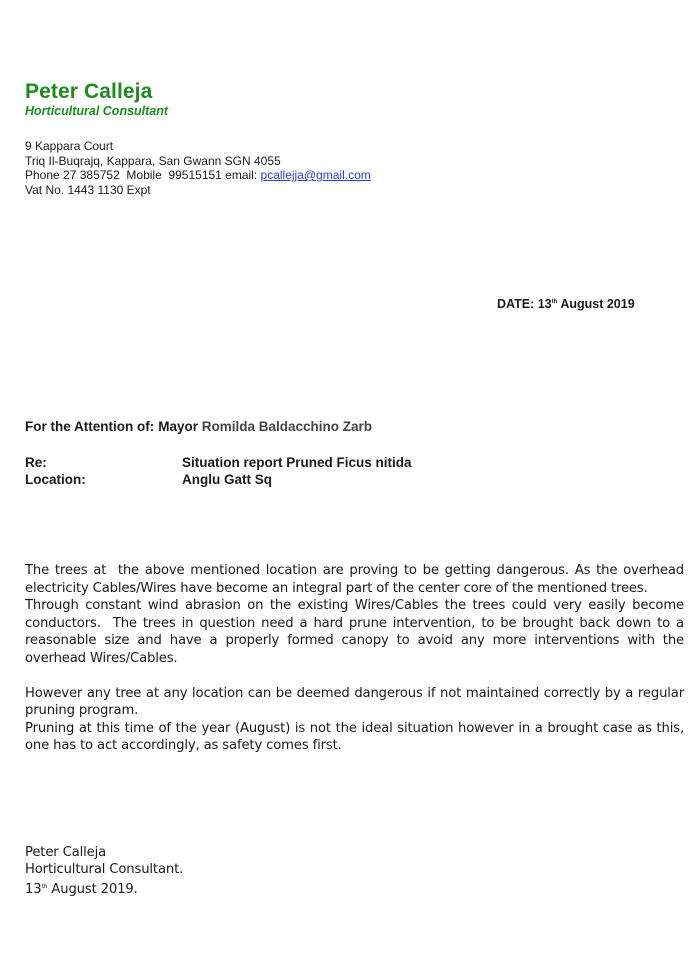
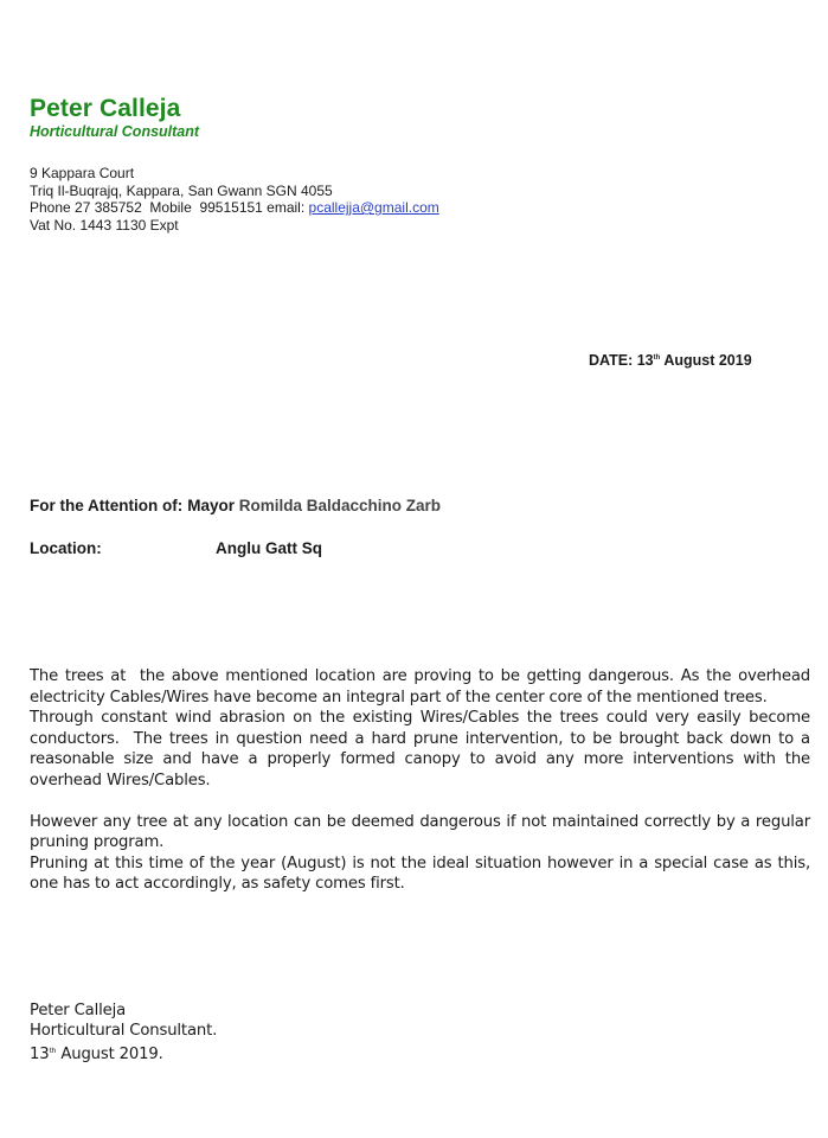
  Peter Calleja
  Horticultural Consultant
  9 Kappara Court
  Triq Il-Buqrajq, Kappara, San Gwann SGN 4055
  Phone 27 385752 Mobile 99515151 email: pcallejja@gmail.com
  Vat No. 1443 1130 Expt
  DATE: 13 August 2019
  For the Attention of:
  Mayor Romilda Baldacchino Zarb
- Re:
- Situation report Pruned Ficus nitida
  Location:
  Anglu Gatt Sq
  The trees at the above mentioned location are proving to be getting dangerous. As the overhead electricity Cables/Wires have become an integral part of the center core of the mentioned trees.
  Through constant wind abrasion on the existing Wires/Cables the trees could very easily become conductors. The trees in question need a hard prune intervention, to be brought back down to a reasonable size and have a properly formed canopy to avoid any more interventions with the overhead Wires/Cables.
  However any tree at any location can be deemed dangerous if not maintained correctly by a regular pruning program.
- Pruning at this time of the year (August) is not the ideal situation however in a brought case as this, one has to act accordingly, as safety comes first.
+ Pruning at this time of the year (August) is not the ideal situation however in a special case as this, one has to act accordingly, as safety comes first.
  Peter Calleja
  Horticultural Consultant.
  13 August 2019.
